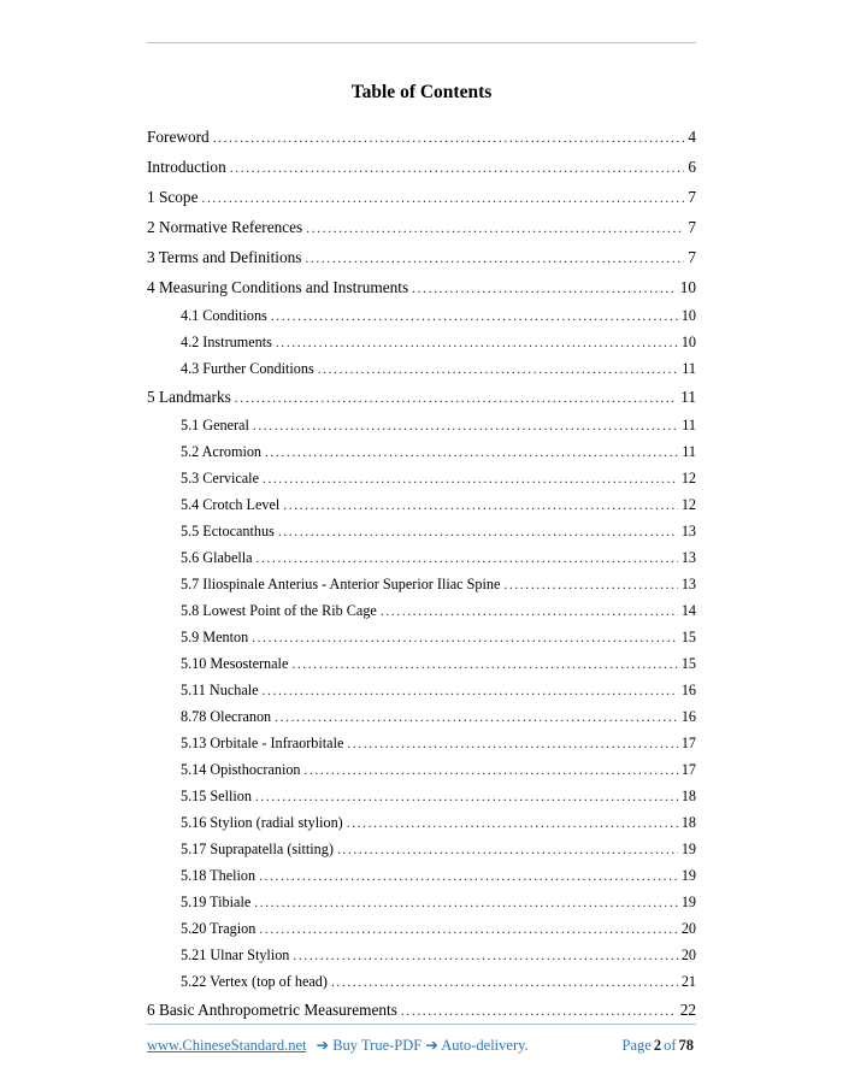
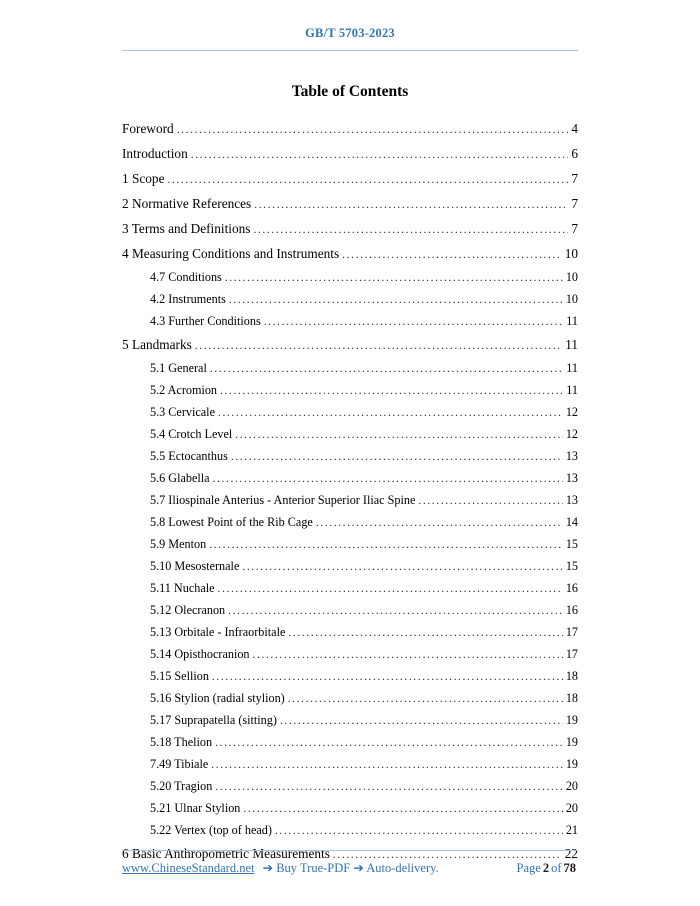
+ GB/T 5703-2023
  Table of Contents
  Foreword
  4
  Introduction
  6
  1 Scope
  7
  2 Normative References
  7
  3 Terms and Definitions
  7
  4 Measuring Conditions and Instruments
  10
- 4.1 Conditions
+ 4.7 Conditions
  10
  4.2 Instruments
  10
  4.3 Further Conditions
  11
  5 Landmarks
  11
  5.1 General
  11
  5.2 Acromion
  11
  5.3 Cervicale
  12
  5.4 Crotch Level
  12
  5.5 Ectocanthus
  13
  5.6 Glabella
  13
  5.7 Iliospinale Anterius - Anterior Superior Iliac Spine
  13
  5.8 Lowest Point of the Rib Cage
  14
  5.9 Menton
  15
  5.10 Mesosternale
  15
  5.11 Nuchale
  16
- 8.78 Olecranon
+ 5.12 Olecranon
  16
  5.13 Orbitale - Infraorbitale
  17
  5.14 Opisthocranion
  17
  5.15 Sellion
  18
  5.16 Stylion (radial stylion)
  18
  5.17 Suprapatella (sitting)
  19
  5.18 Thelion
  19
- 5.19 Tibiale
+ 7.49 Tibiale
  19
  5.20 Tragion
  20
  5.21 Ulnar Stylion
  20
  5.22 Vertex (top of head)
  21
  6 Basic Anthropometric Measurements
  22
  www.ChineseStandard.net ➔ Buy True-PDF ➔ Auto-delivery.
  Page 2 of 78
